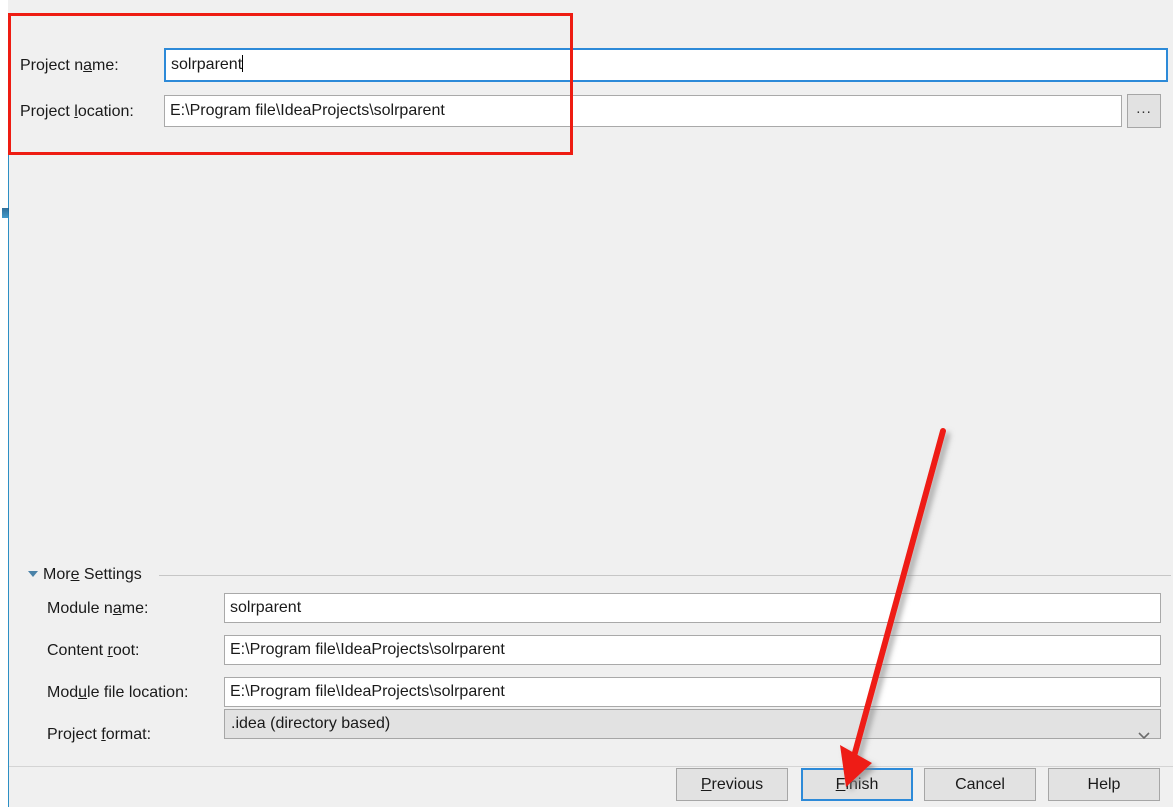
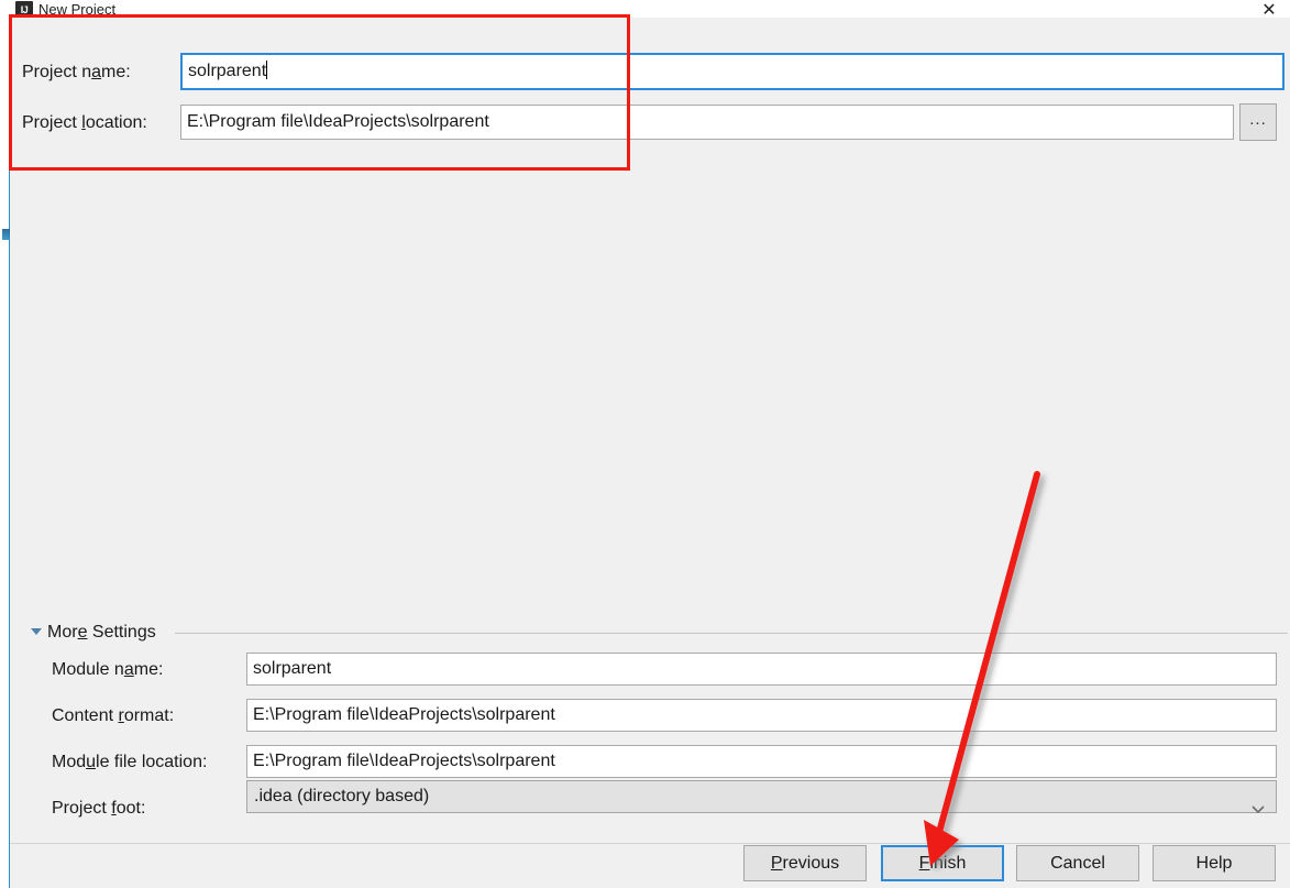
+ IJ
+ New Project
+ ✕
  Project name:
  solrparent
  Project location:
  E:\Program file\IdeaProjects\solrparent
  ...
  More Settings
  Module name:
  solrparent
- Content root:
+ Content rormat:
  E:\Program file\IdeaProjects\solrparent
  Module file location:
  E:\Program file\IdeaProjects\solrparent
- Project format:
+ Project foot:
  .idea (directory based)
  Previous
  F nish
  Cancel
  Help
